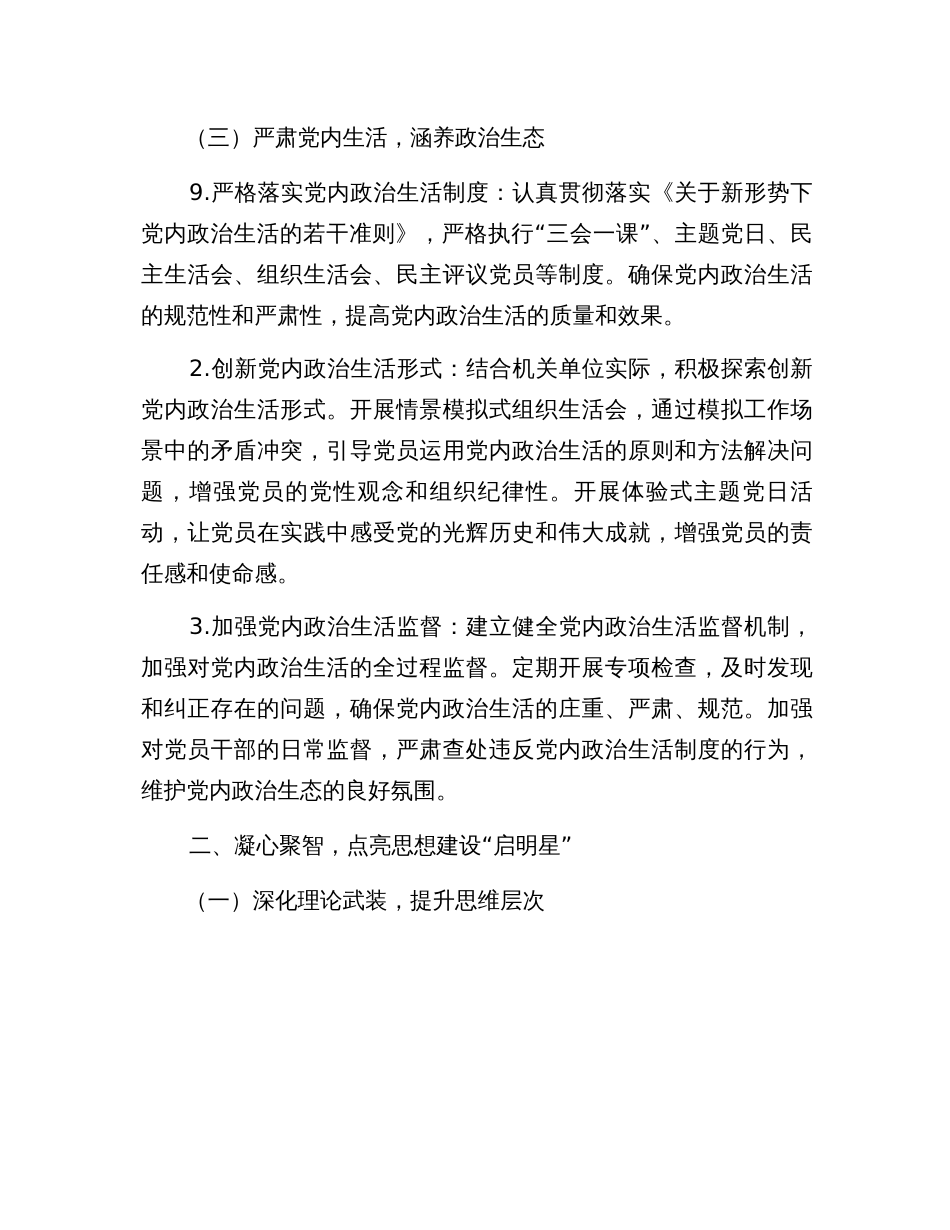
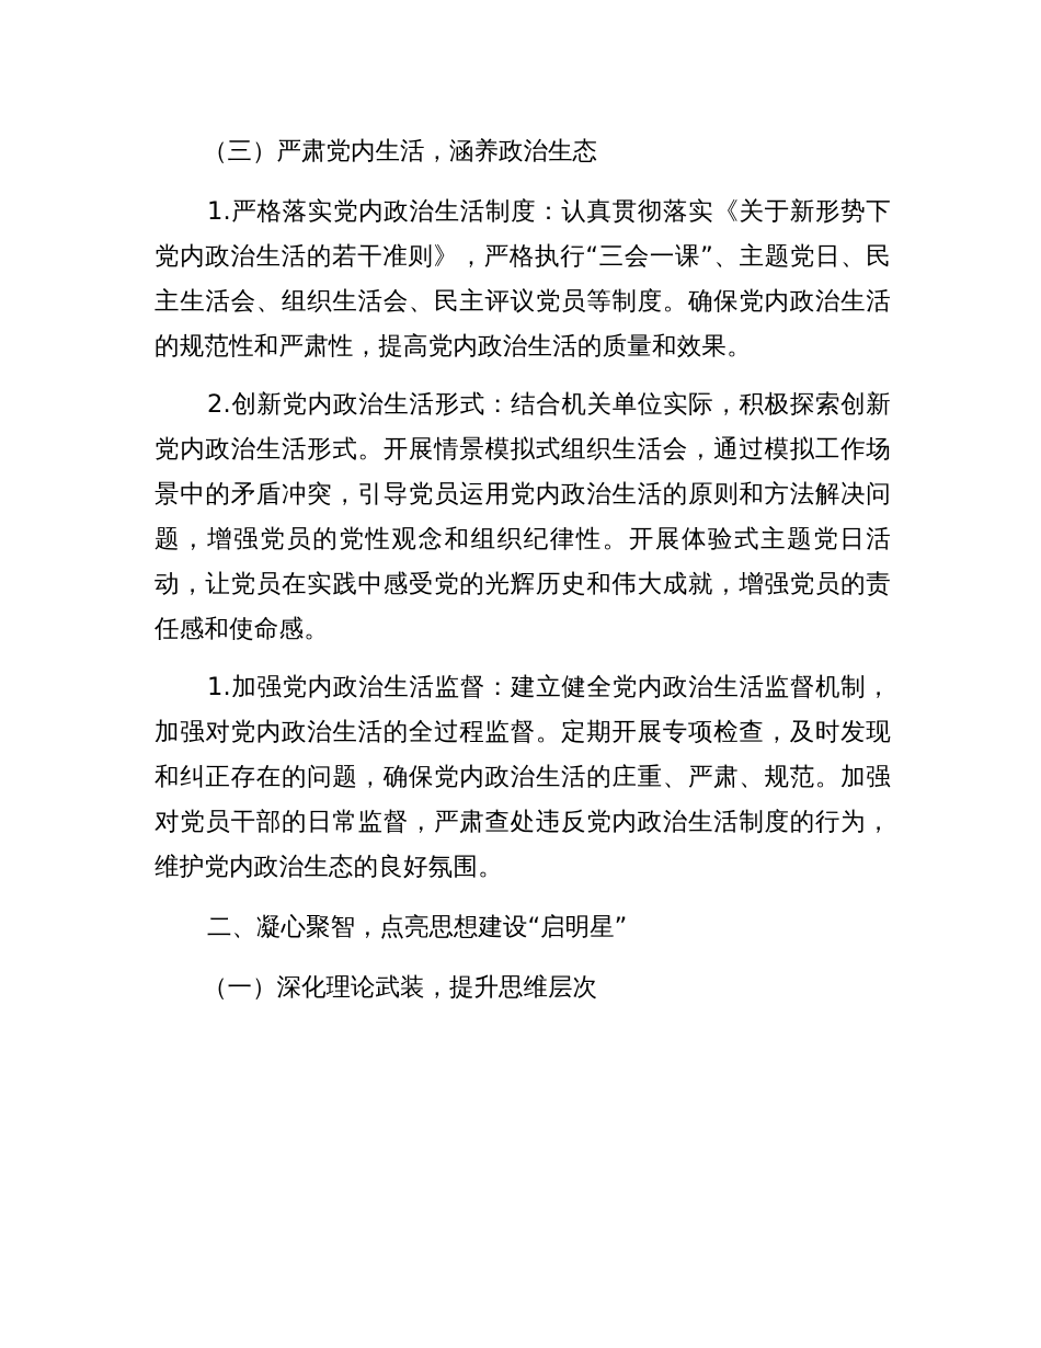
  （三）严肃党内生活，涵养政治生态
- 9.严格落实党内政治生活制度：认真贯彻落实《关于新形势下党内政治生活的若干准则》，严格执行“三会一课”、主题党日、民主生活会、组织生活会、民主评议党员等制度。确保党内政治生活的规范性和严肃性，提高党内政治生活的质量和效果。
+ 1.严格落实党内政治生活制度：认真贯彻落实《关于新形势下党内政治生活的若干准则》，严格执行“三会一课”、主题党日、民主生活会、组织生活会、民主评议党员等制度。确保党内政治生活的规范性和严肃性，提高党内政治生活的质量和效果。
  2.创新党内政治生活形式：结合机关单位实际，积极探索创新党内政治生活形式。开展情景模拟式组织生活会，通过模拟工作场景中的矛盾冲突，引导党员运用党内政治生活的原则和方法解决问题，增强党员的党性观念和组织纪律性。开展体验式主题党日活动，让党员在实践中感受党的光辉历史和伟大成就，增强党员的责任感和使命感。
- 3.加强党内政治生活监督：建立健全党内政治生活监督机制，加强对党内政治生活的全过程监督。定期开展专项检查，及时发现和纠正存在的问题，确保党内政治生活的庄重、严肃、规范。加强对党员干部的日常监督，严肃查处违反党内政治生活制度的行为，维护党内政治生态的良好氛围。
+ 1.加强党内政治生活监督：建立健全党内政治生活监督机制，加强对党内政治生活的全过程监督。定期开展专项检查，及时发现和纠正存在的问题，确保党内政治生活的庄重、严肃、规范。加强对党员干部的日常监督，严肃查处违反党内政治生活制度的行为，维护党内政治生态的良好氛围。
  二、凝心聚智，点亮思想建设“启明星”
  （一）深化理论武装，提升思维层次
